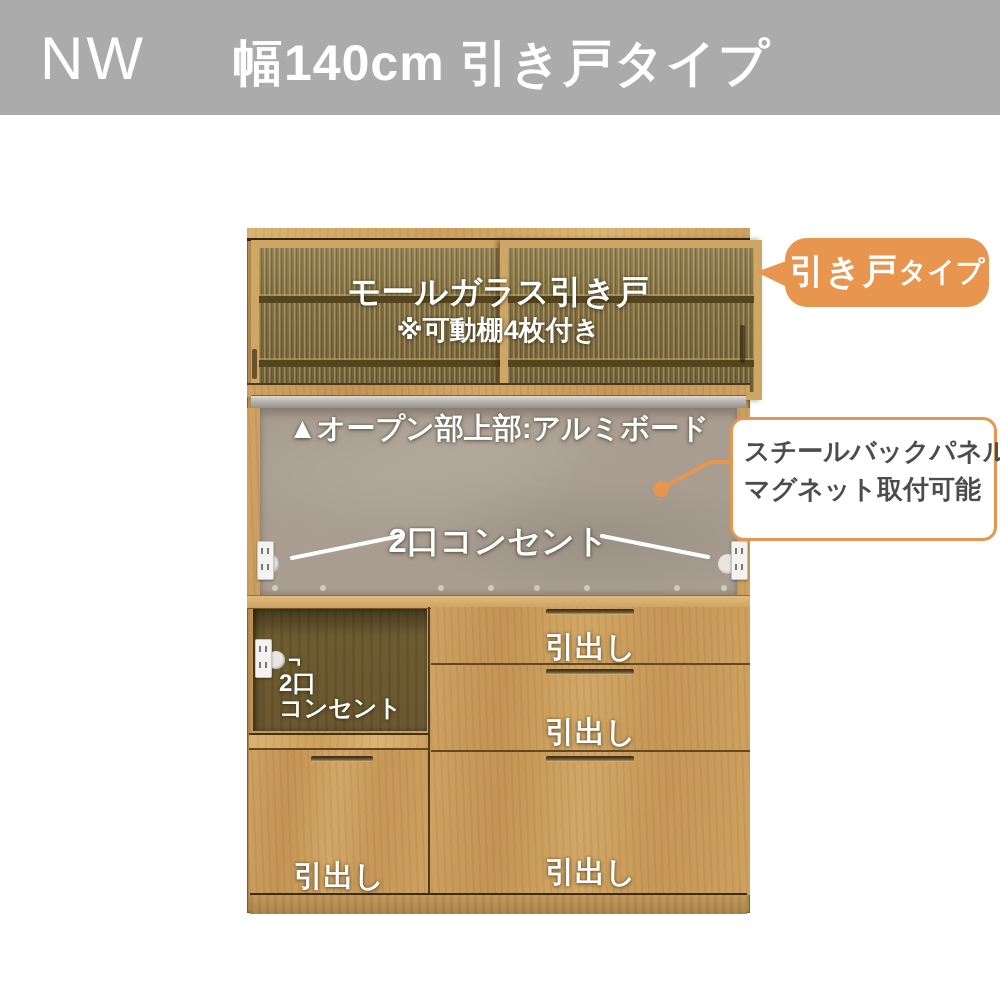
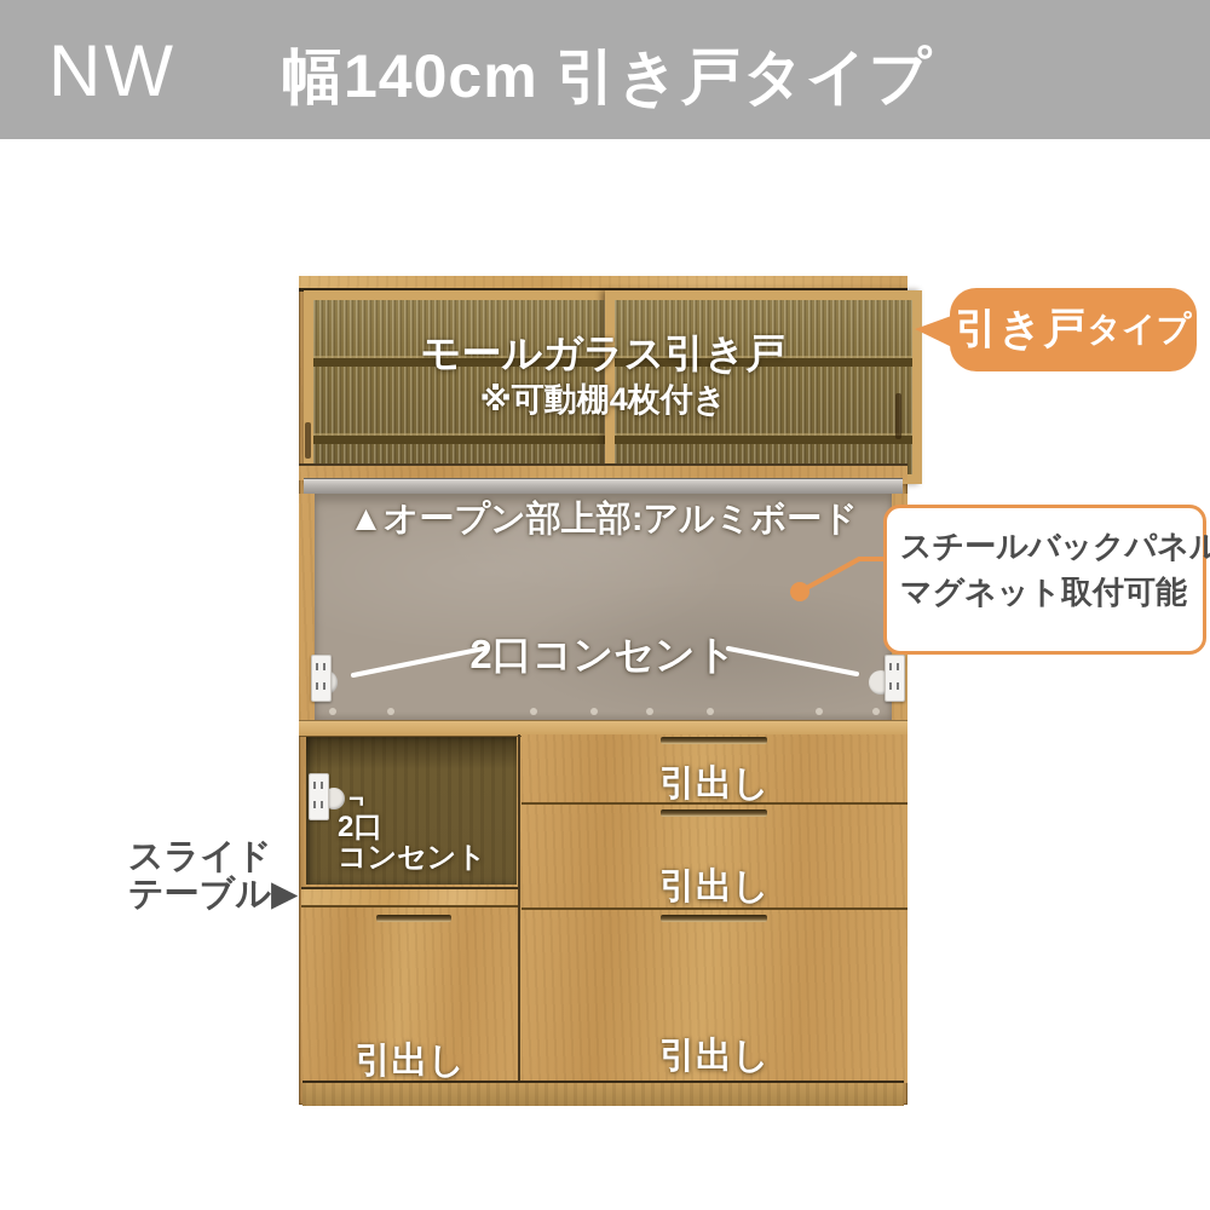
  NW
  幅140cm 引き戸タイプ
  モールガラス引き戸
  ※可動棚4枚付き
  ▲オープン部上部:アルミボード
  2口コンセント
  ¬
  2口
  コンセント
  引出し
  引出し
  引出し
  引出し
  引き戸
  タイプ
  スチールバックパネル
  マグネット取付可能
+ スライド
+ テーブル▶
